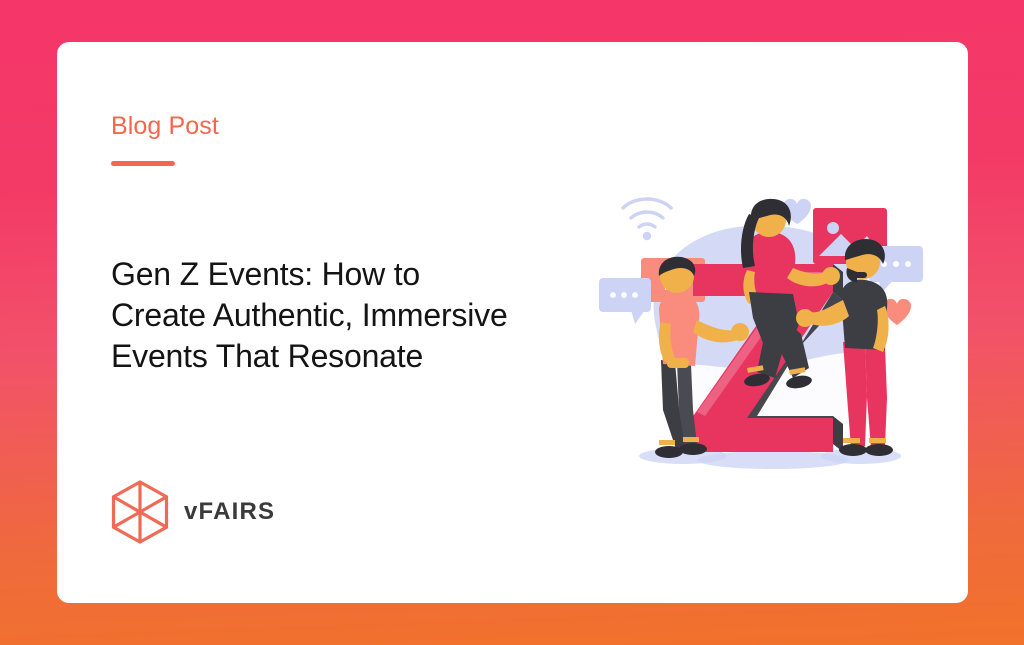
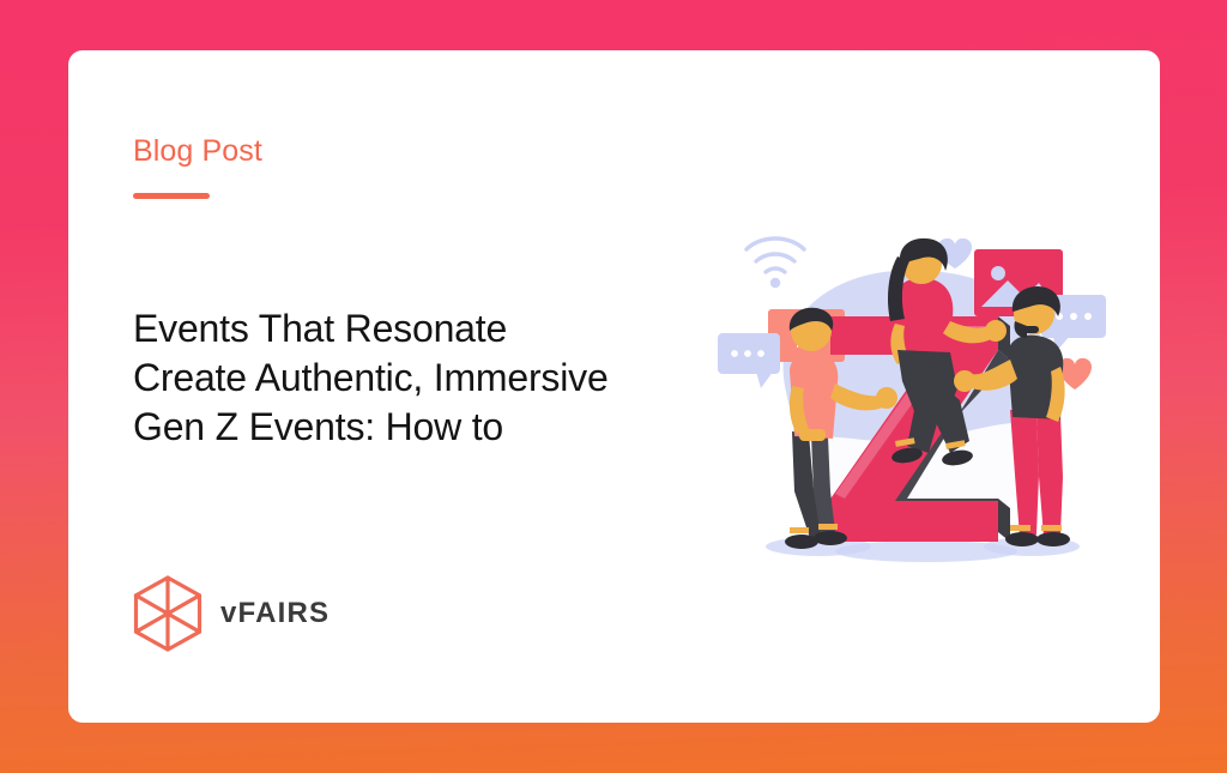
  Blog Post
- Gen Z Events: How to
+ Events That Resonate
  Create Authentic, Immersive
- Events That Resonate
+ Gen Z Events: How to
  vFAIRS
